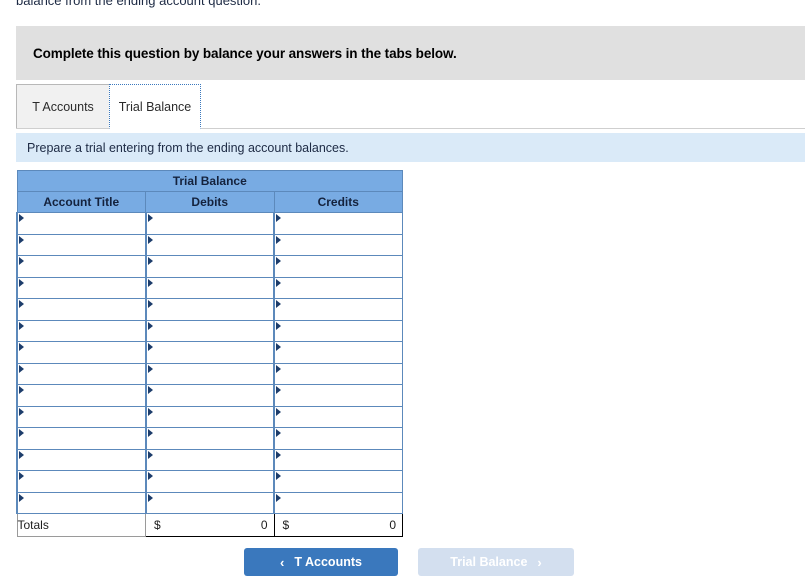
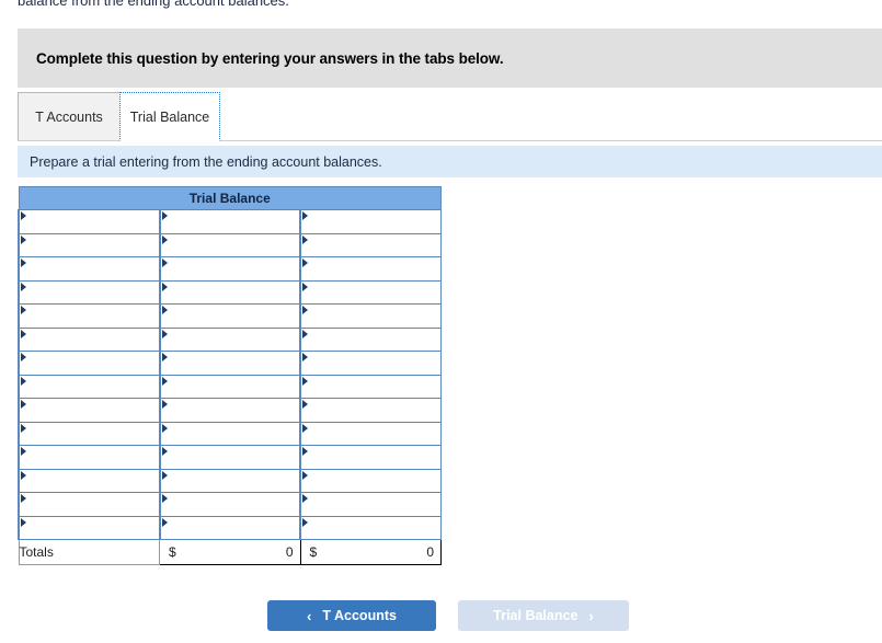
- balance from the ending account question.
+ balance from the ending account balances.
- Complete this question by balance your answers in the tabs below.
+ Complete this question by entering your answers in the tabs below.
  T Accounts
  Trial Balance
  Prepare a trial entering from the ending account balances.
  Trial Balance
- Account Title	Debits	Credits
  Totals	$ 0	$ 0
  ‹
  T Accounts
  Trial Balance
  ›
